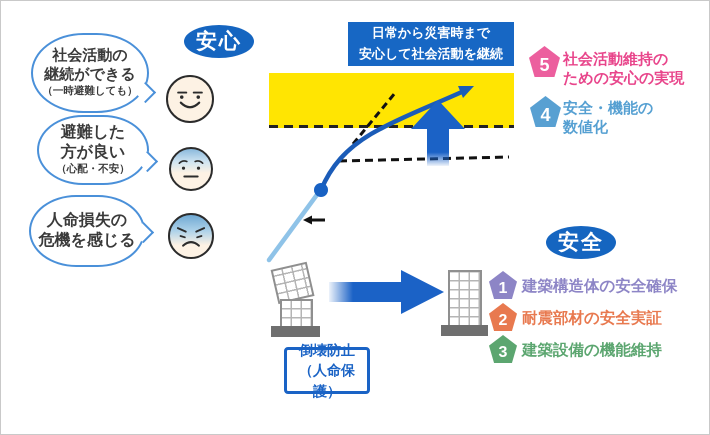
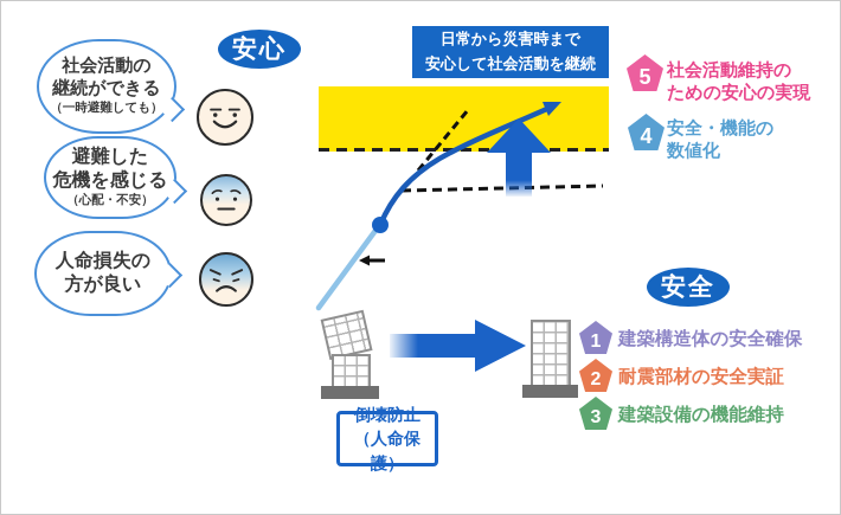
  日常から災害時まで
  安心して社会活動を継続
  安心
  安全
  社会活動の
  継続ができる
  （一時避難しても）
  避難した
- 方が良い
+ 危機を感じる
  （心配・不安）
  人命損失の
- 危機を感じる
+ 方が良い
  5
  社会活動維持の
  ための安心の実現
  4
  安全・機能の
  数値化
  1
  建築構造体の安全確保
  2
  耐震部材の安全実証
  3
  建築設備の機能維持
  倒壊防止
  （人命保護）
